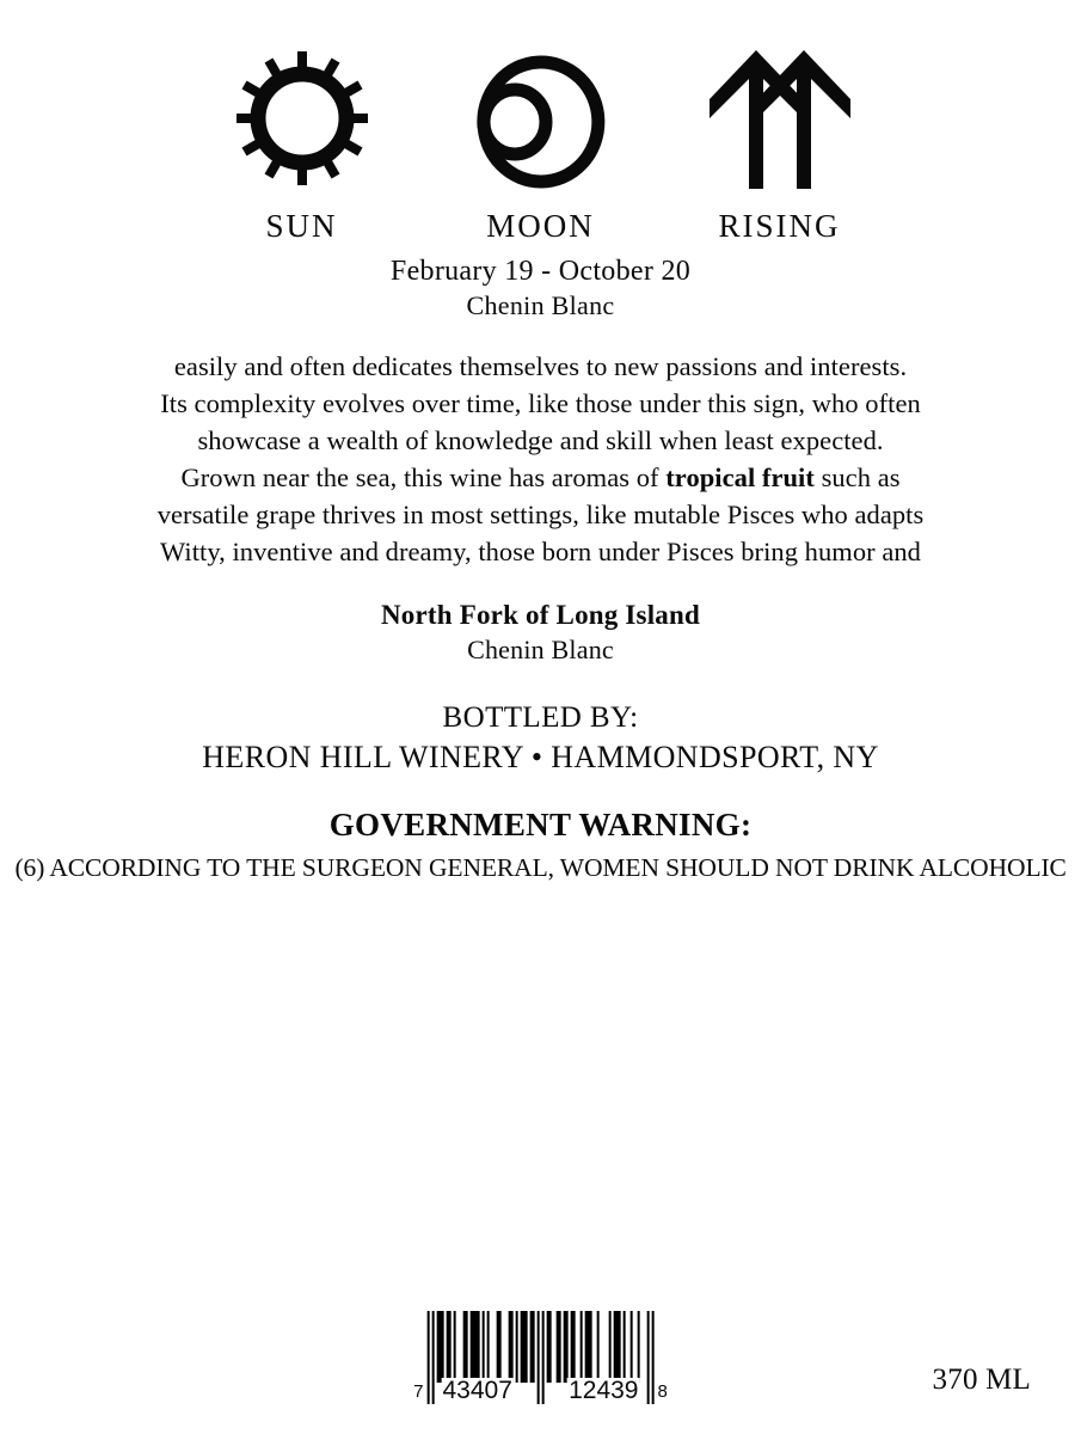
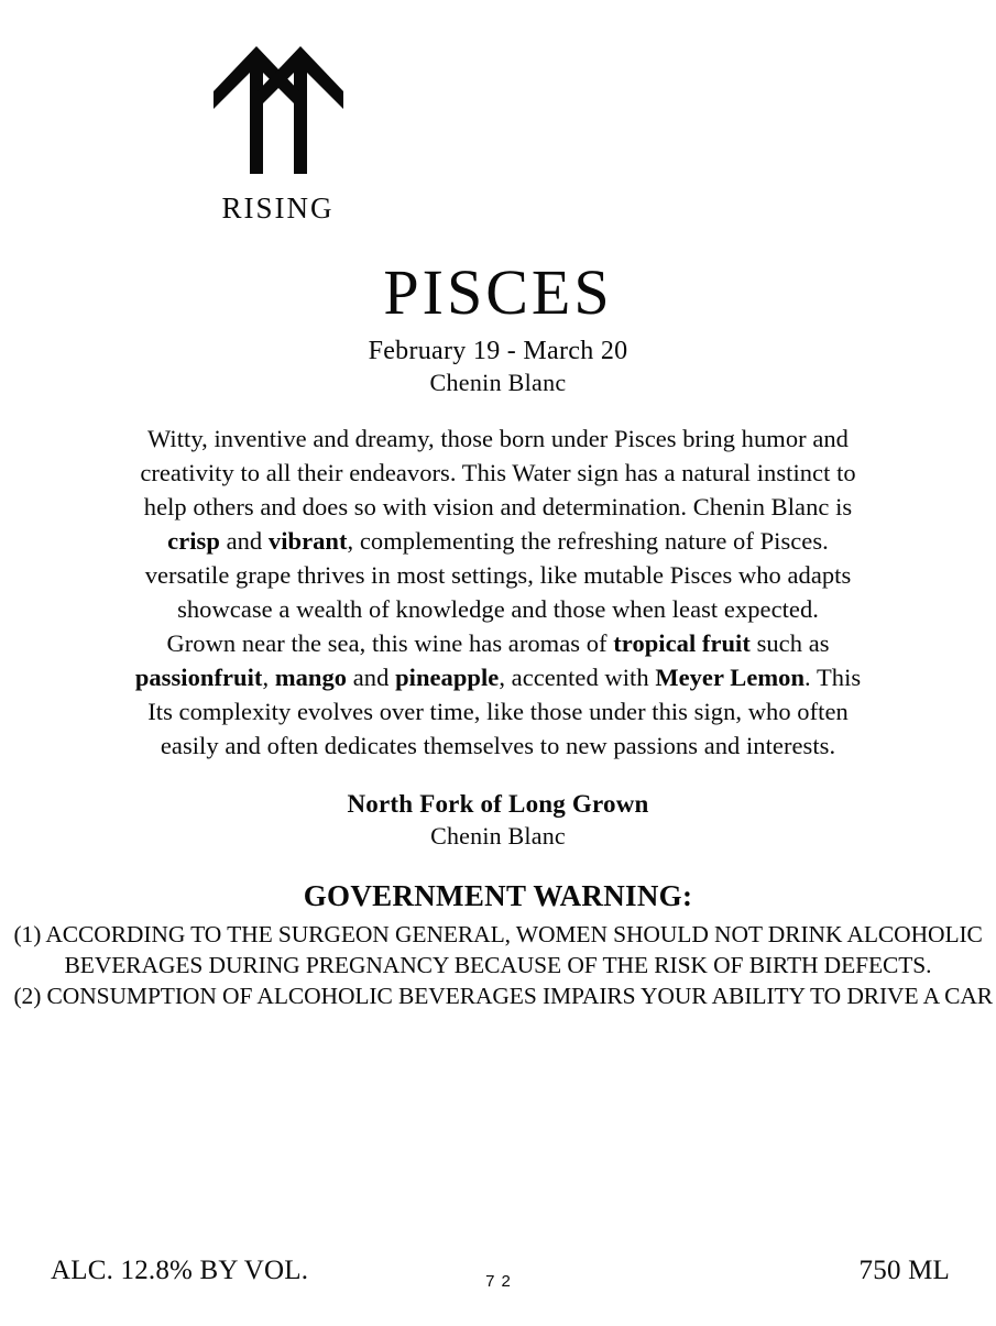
- SUN
- MOON
  RISING
+ PISCES
- February 19 - October 20
+ February 19 - March 20
  Chenin Blanc
- easily and often dedicates themselves to new passions and interests.
+ Witty, inventive and dreamy, those born under Pisces bring humor and
+ creativity to all their endeavors. This Water sign has a natural instinct to
+ help others and does so with vision and determination. Chenin Blanc is
+ crisp and vibrant, complementing the refreshing nature of Pisces.
- Its complexity evolves over time, like those under this sign, who often
+ versatile grape thrives in most settings, like mutable Pisces who adapts
- showcase a wealth of knowledge and skill when least expected.
+ showcase a wealth of knowledge and those when least expected.
  Grown near the sea, this wine has aromas of tropical fruit such as
+ passionfruit, mango and pineapple, accented with Meyer Lemon. This
- versatile grape thrives in most settings, like mutable Pisces who adapts
+ Its complexity evolves over time, like those under this sign, who often
- Witty, inventive and dreamy, those born under Pisces bring humor and
+ easily and often dedicates themselves to new passions and interests.
- North Fork of Long Island
+ North Fork of Long Grown
  Chenin Blanc
- BOTTLED BY:
- HERON HILL WINERY • HAMMONDSPORT, NY
  GOVERNMENT WARNING:
- (6) ACCORDING TO THE SURGEON GENERAL, WOMEN SHOULD NOT DRINK ALCOHOLIC
+ (1) ACCORDING TO THE SURGEON GENERAL, WOMEN SHOULD NOT DRINK ALCOHOLIC
+ BEVERAGES DURING PREGNANCY BECAUSE OF THE RISK OF BIRTH DEFECTS.
+ (2) CONSUMPTION OF ALCOHOLIC BEVERAGES IMPAIRS YOUR ABILITY TO DRIVE A CAR
+ ALC. 12.8% BY VOL.
  7
- 43407
- 12439
- 8
+ 2
- 370 ML
+ 750 ML
